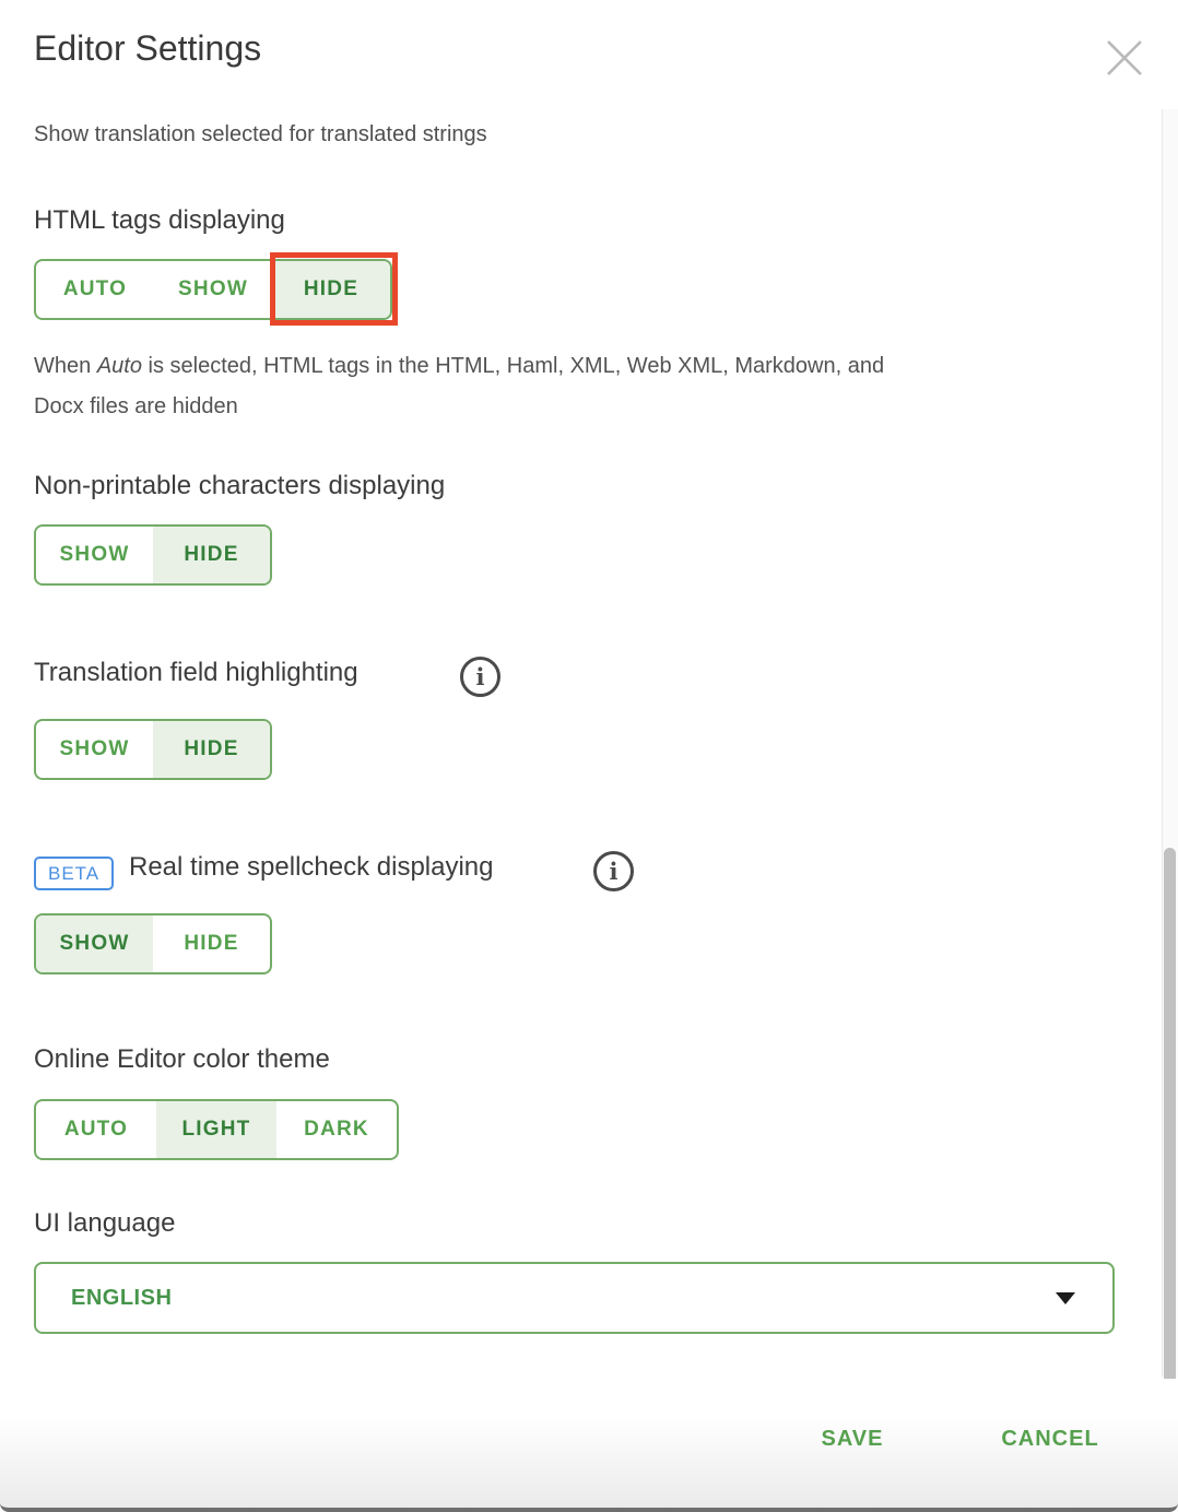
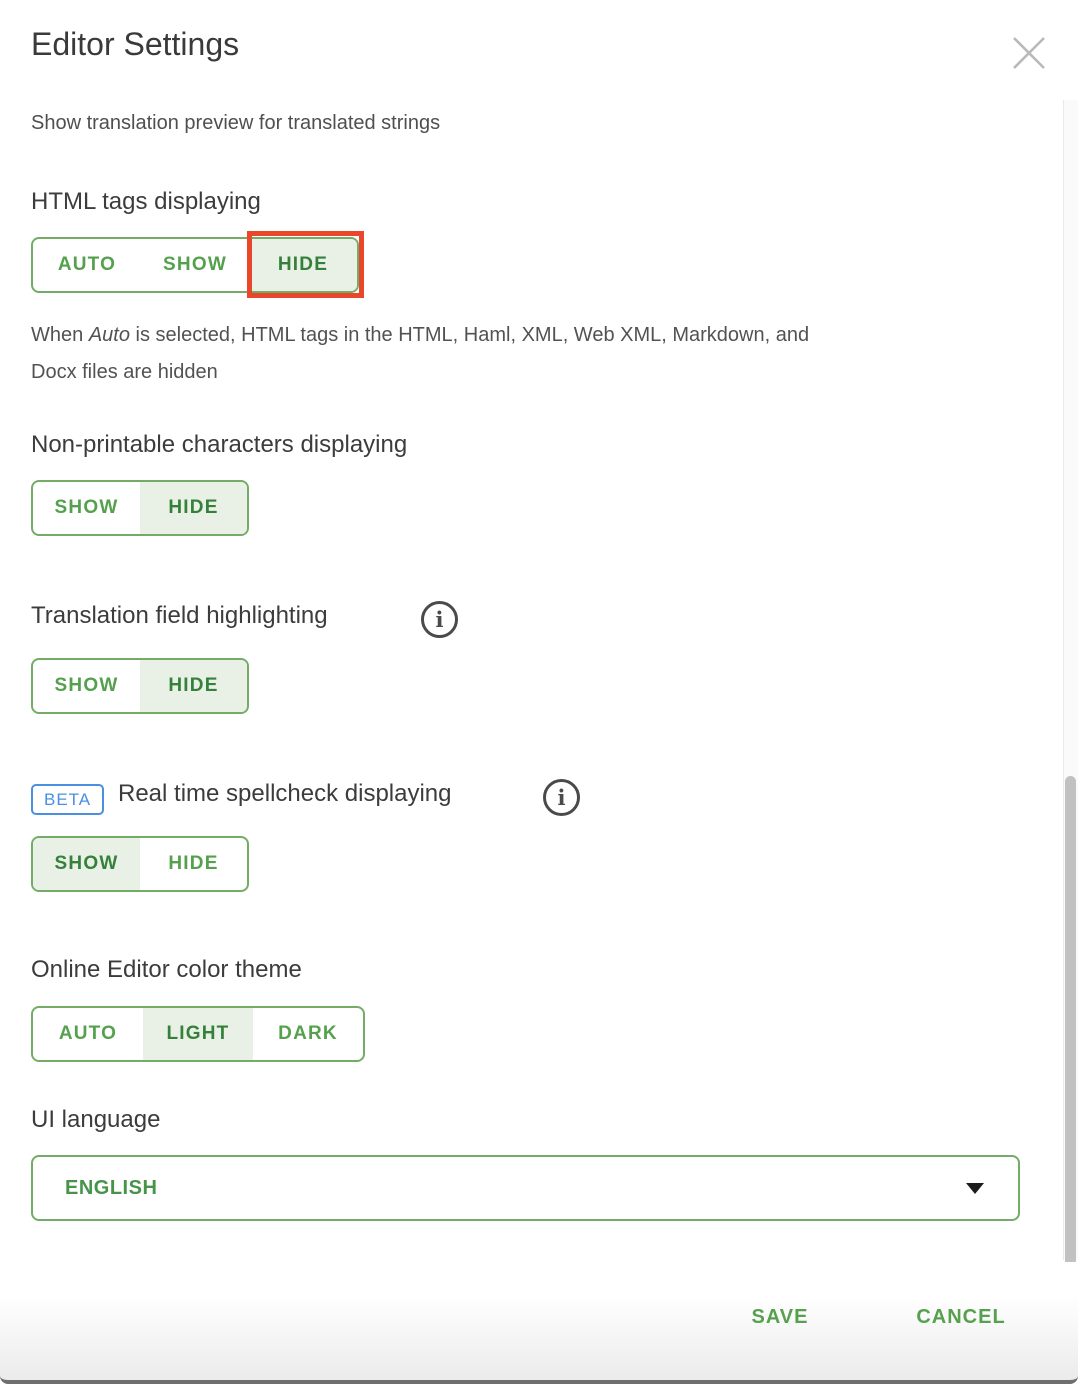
  Editor Settings
- Show translation selected for translated strings
+ Show translation preview for translated strings
  HTML tags displaying
  AUTO
  SHOW
  HIDE
  When Auto is selected, HTML tags in the HTML, Haml, XML, Web XML, Markdown, and
  Docx files are hidden
  Non-printable characters displaying
  SHOW
  HIDE
  Translation field highlighting
  i
  SHOW
  HIDE
  BETA
  Real time spellcheck displaying
  i
  SHOW
  HIDE
  Online Editor color theme
  AUTO
  LIGHT
  DARK
  UI language
  ENGLISH
  SAVE
  CANCEL
